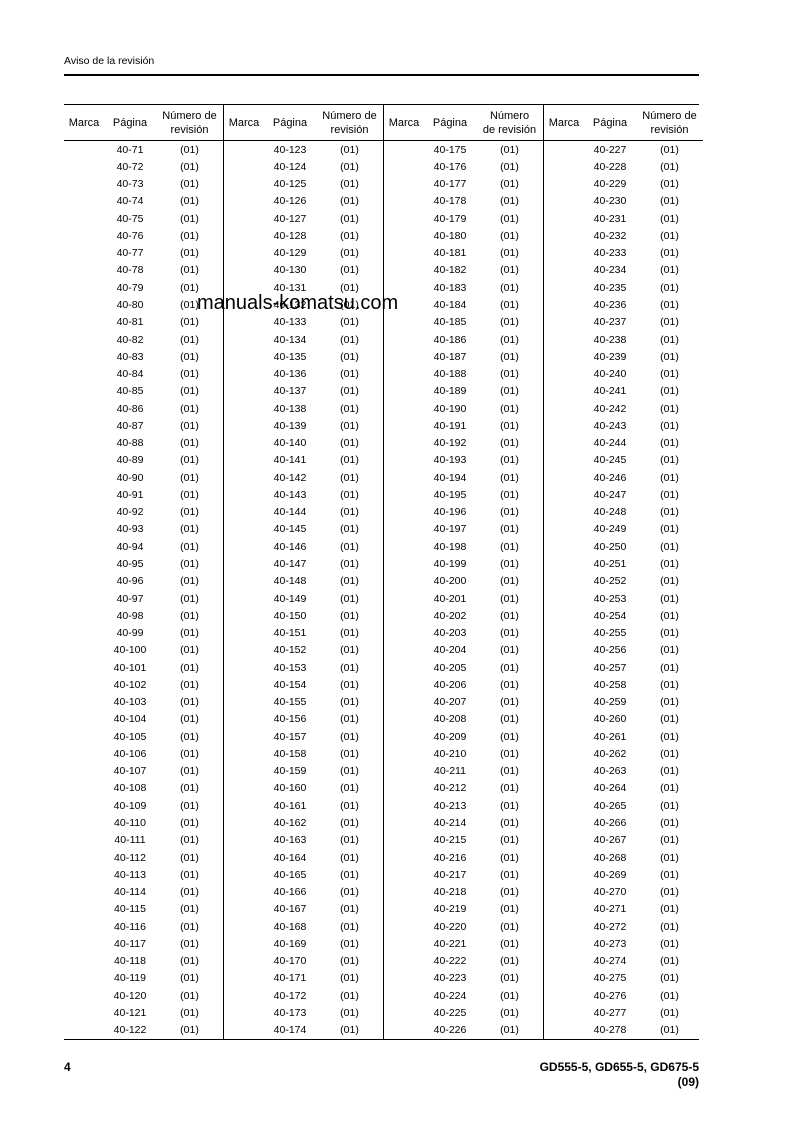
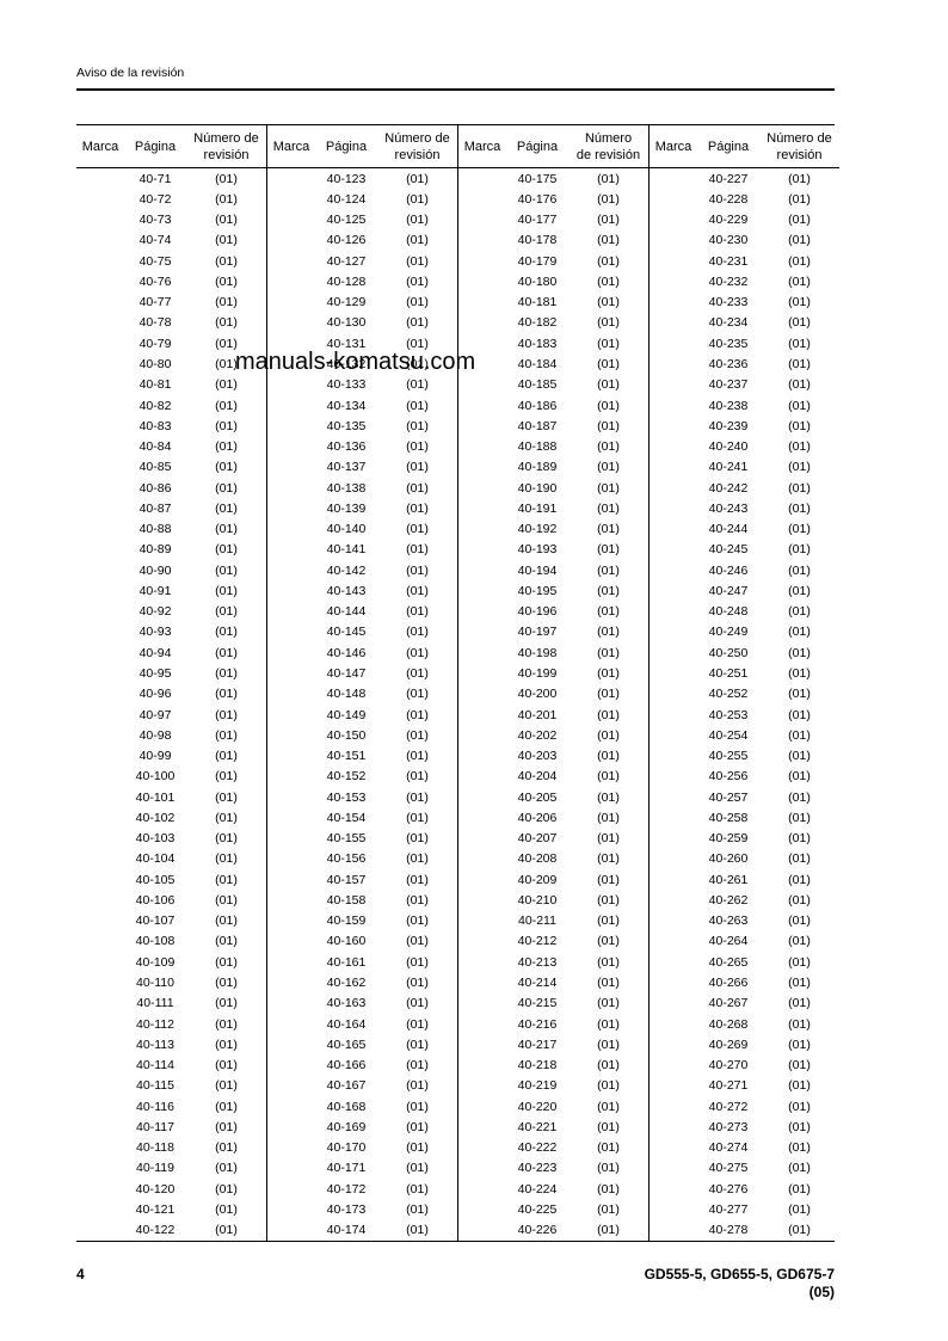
  Aviso de la revisión
  Marca
  Página
  Número de
  revisión
  40-71
  (01)
  40-72
  (01)
  40-73
  (01)
  40-74
  (01)
  40-75
  (01)
  40-76
  (01)
  40-77
  (01)
  40-78
  (01)
  40-79
  (01)
  40-80
  (01)
  40-81
  (01)
  40-82
  (01)
  40-83
  (01)
  40-84
  (01)
  40-85
  (01)
  40-86
  (01)
  40-87
  (01)
  40-88
  (01)
  40-89
  (01)
  40-90
  (01)
  40-91
  (01)
  40-92
  (01)
  40-93
  (01)
  40-94
  (01)
  40-95
  (01)
  40-96
  (01)
  40-97
  (01)
  40-98
  (01)
  40-99
  (01)
  40-100
  (01)
  40-101
  (01)
  40-102
  (01)
  40-103
  (01)
  40-104
  (01)
  40-105
  (01)
  40-106
  (01)
  40-107
  (01)
  40-108
  (01)
  40-109
  (01)
  40-110
  (01)
  40-111
  (01)
  40-112
  (01)
  40-113
  (01)
  40-114
  (01)
  40-115
  (01)
  40-116
  (01)
  40-117
  (01)
  40-118
  (01)
  40-119
  (01)
  40-120
  (01)
  40-121
  (01)
  40-122
  (01)
  Marca
  Página
  Número de
  revisión
  40-123
  (01)
  40-124
  (01)
  40-125
  (01)
  40-126
  (01)
  40-127
  (01)
  40-128
  (01)
  40-129
  (01)
  40-130
  (01)
  40-131
  (01)
  40-132
  (01)
  40-133
  (01)
  40-134
  (01)
  40-135
  (01)
  40-136
  (01)
  40-137
  (01)
  40-138
  (01)
  40-139
  (01)
  40-140
  (01)
  40-141
  (01)
  40-142
  (01)
  40-143
  (01)
  40-144
  (01)
  40-145
  (01)
  40-146
  (01)
  40-147
  (01)
  40-148
  (01)
  40-149
  (01)
  40-150
  (01)
  40-151
  (01)
  40-152
  (01)
  40-153
  (01)
  40-154
  (01)
  40-155
  (01)
  40-156
  (01)
  40-157
  (01)
  40-158
  (01)
  40-159
  (01)
  40-160
  (01)
  40-161
  (01)
  40-162
  (01)
  40-163
  (01)
  40-164
  (01)
  40-165
  (01)
  40-166
  (01)
  40-167
  (01)
  40-168
  (01)
  40-169
  (01)
  40-170
  (01)
  40-171
  (01)
  40-172
  (01)
  40-173
  (01)
  40-174
  (01)
  Marca
  Página
  Número
  de revisión
  40-175
  (01)
  40-176
  (01)
  40-177
  (01)
  40-178
  (01)
  40-179
  (01)
  40-180
  (01)
  40-181
  (01)
  40-182
  (01)
  40-183
  (01)
  40-184
  (01)
  40-185
  (01)
  40-186
  (01)
  40-187
  (01)
  40-188
  (01)
  40-189
  (01)
  40-190
  (01)
  40-191
  (01)
  40-192
  (01)
  40-193
  (01)
  40-194
  (01)
  40-195
  (01)
  40-196
  (01)
  40-197
  (01)
  40-198
  (01)
  40-199
  (01)
  40-200
  (01)
  40-201
  (01)
  40-202
  (01)
  40-203
  (01)
  40-204
  (01)
  40-205
  (01)
  40-206
  (01)
  40-207
  (01)
  40-208
  (01)
  40-209
  (01)
  40-210
  (01)
  40-211
  (01)
  40-212
  (01)
  40-213
  (01)
  40-214
  (01)
  40-215
  (01)
  40-216
  (01)
  40-217
  (01)
  40-218
  (01)
  40-219
  (01)
  40-220
  (01)
  40-221
  (01)
  40-222
  (01)
  40-223
  (01)
  40-224
  (01)
  40-225
  (01)
  40-226
  (01)
  Marca
  Página
  Número de
  revisión
  40-227
  (01)
  40-228
  (01)
  40-229
  (01)
  40-230
  (01)
  40-231
  (01)
  40-232
  (01)
  40-233
  (01)
  40-234
  (01)
  40-235
  (01)
  40-236
  (01)
  40-237
  (01)
  40-238
  (01)
  40-239
  (01)
  40-240
  (01)
  40-241
  (01)
  40-242
  (01)
  40-243
  (01)
  40-244
  (01)
  40-245
  (01)
  40-246
  (01)
  40-247
  (01)
  40-248
  (01)
  40-249
  (01)
  40-250
  (01)
  40-251
  (01)
  40-252
  (01)
  40-253
  (01)
  40-254
  (01)
  40-255
  (01)
  40-256
  (01)
  40-257
  (01)
  40-258
  (01)
  40-259
  (01)
  40-260
  (01)
  40-261
  (01)
  40-262
  (01)
  40-263
  (01)
  40-264
  (01)
  40-265
  (01)
  40-266
  (01)
  40-267
  (01)
  40-268
  (01)
  40-269
  (01)
  40-270
  (01)
  40-271
  (01)
  40-272
  (01)
  40-273
  (01)
  40-274
  (01)
  40-275
  (01)
  40-276
  (01)
  40-277
  (01)
  40-278
  (01)
  manuals-komatsu.com
  4
- GD555-5, GD655-5, GD675-5
+ GD555-5, GD655-5, GD675-7
- (09)
+ (05)
